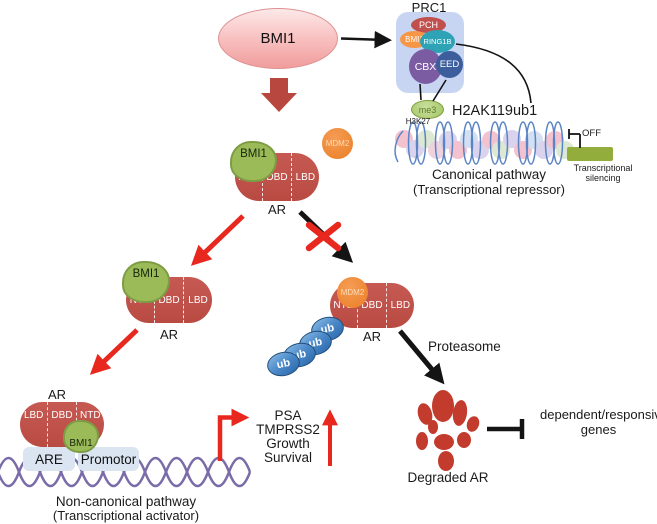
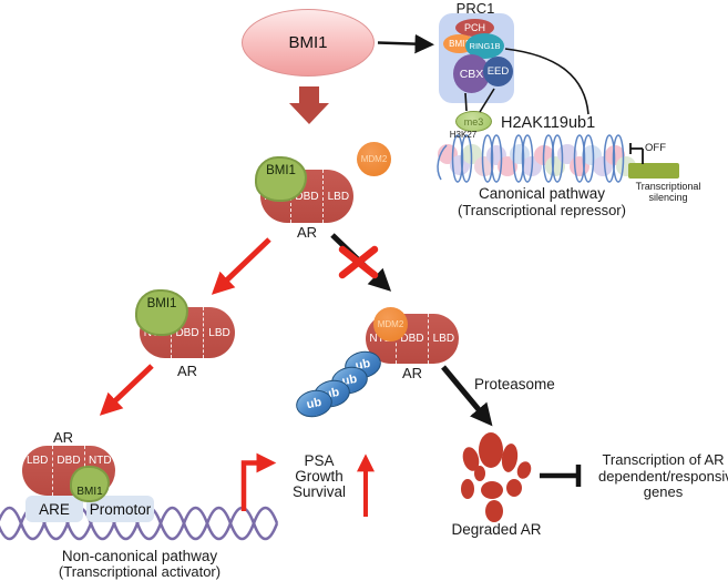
  BMI1
  PRC1
  PCH
  BMI
  RING1B
  CBX
  EED
  me3
  H3K27
  H2AK119ub1
  OFF
  Transcriptional
  silencing
  Canonical pathway
  (Transcriptional repressor)
  BMI1
  MDM2
  DBD
  LBD
  AR
  BMI1
  DBD
  LBD
  AR
  MDM2
  DBD
  LBD
  AR
  Proteasome
  PSA
- TMPRSS2
  Growth
  Survival
  Degraded AR
+ Transcription of AR
  dependent/responsi
  genes
  AR
  LBD
  DBD
  NTD
  BMI1
  ARE
  Promotor
  Non-canonical pathway
  (Transcriptional activator)
